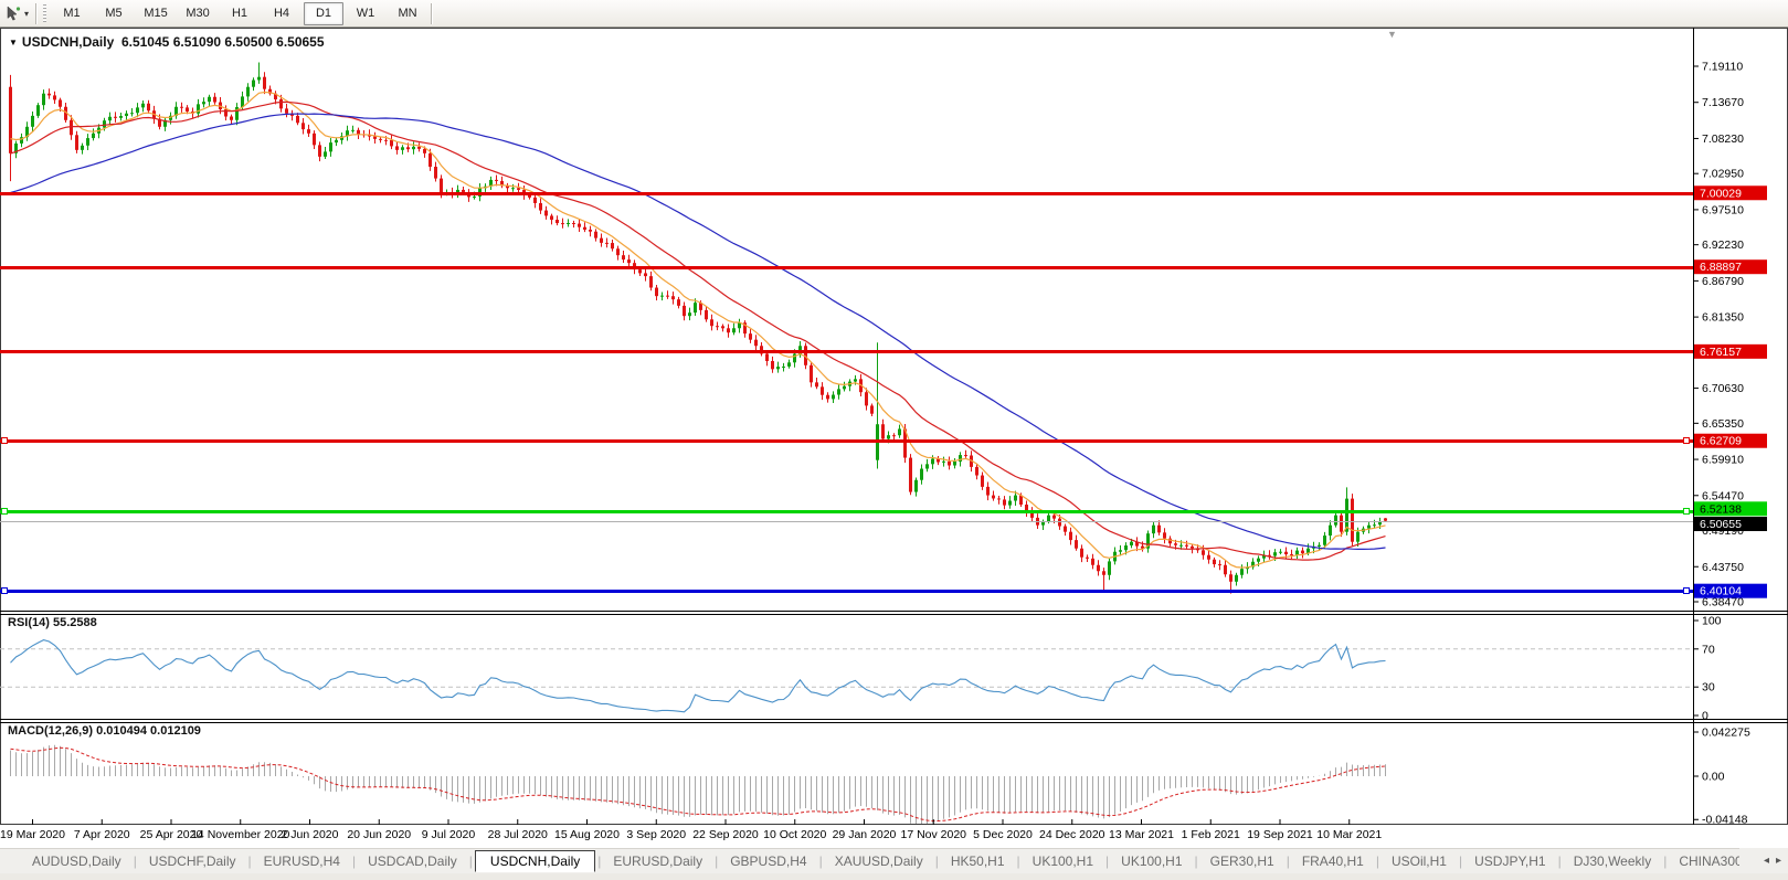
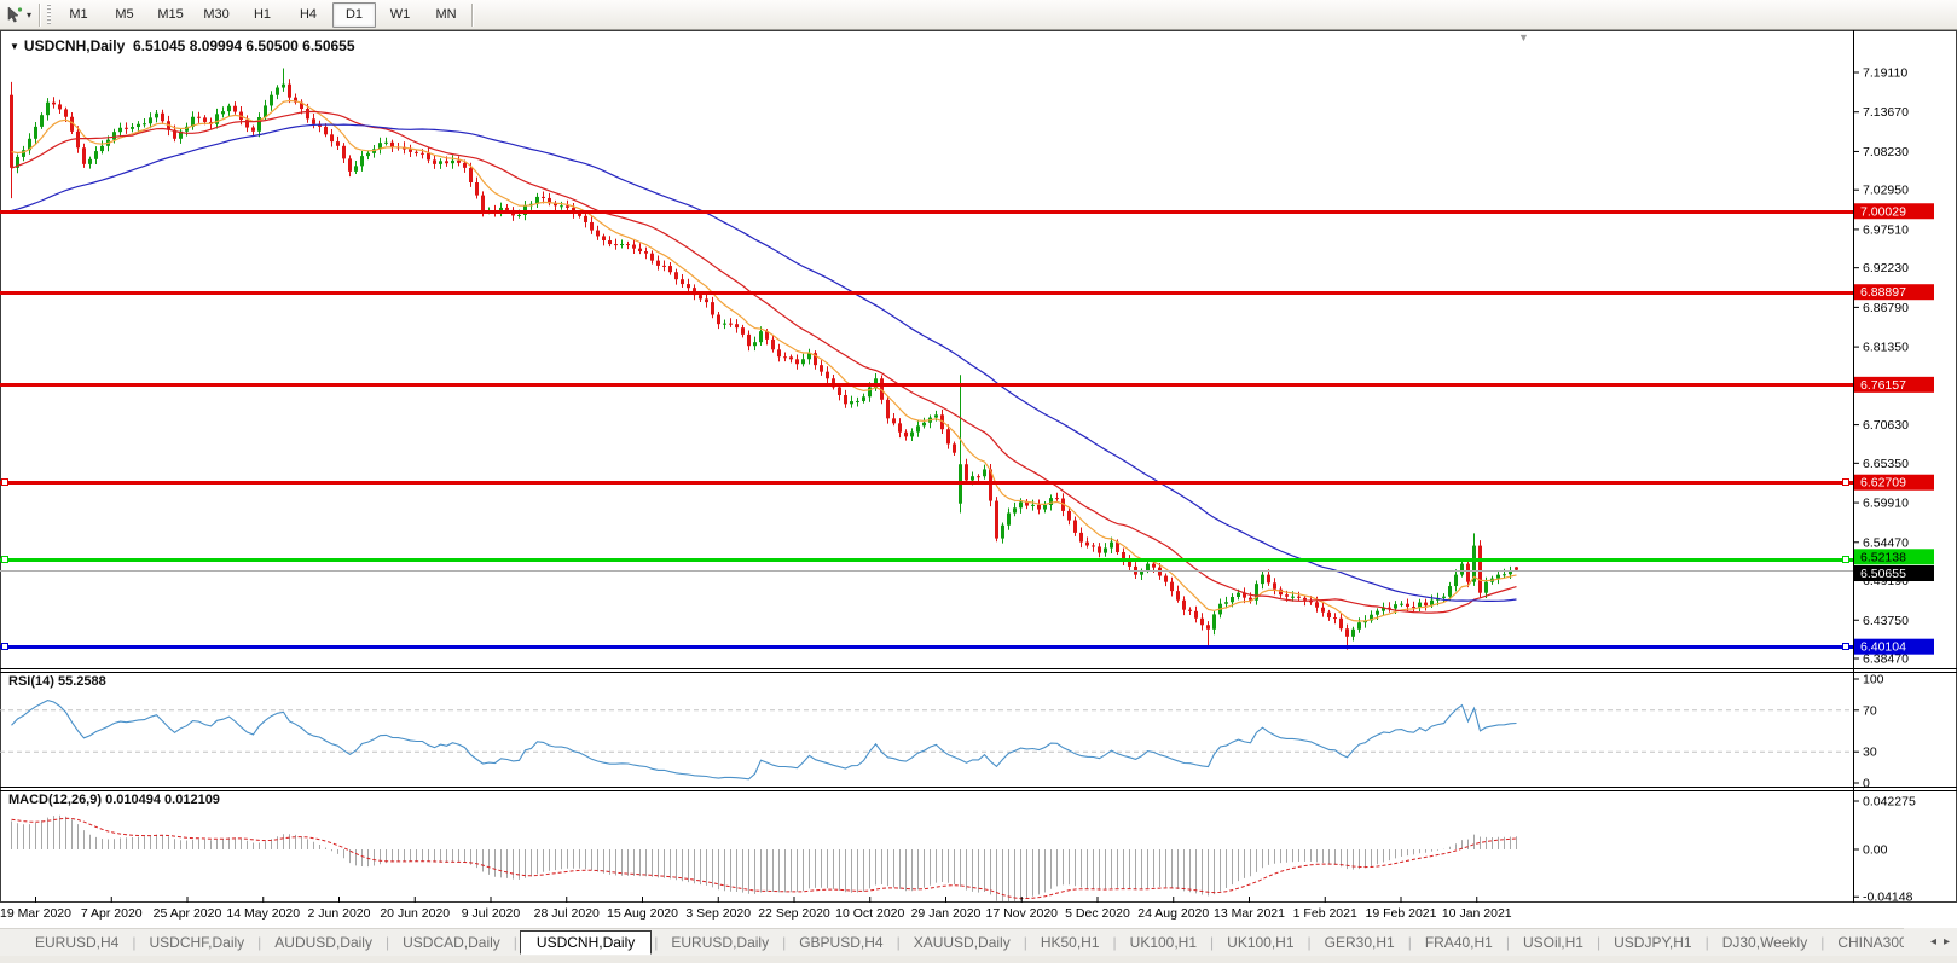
  ▾
  M1
  M5
  M15
  M30
  H1
  H4
  D1
  W1
  MN
  7.19110
  7.13670
  7.08230
  7.02950
  6.97510
  6.92230
  6.86790
  6.81350
  6.70630
  6.65350
  6.59910
  6.54470
  6.49190
  6.43750
  6.38470
  7.00029
  6.88897
  6.76157
  6.62709
  6.52138
  6.40104
  6.50655
  100
  70
  30
  0
  0.042275
  0.00
  -0.04148
- ▼ USDCNH,Daily 6.51045 6.51090 6.50500 6.50655
+ ▼ USDCNH,Daily 6.51045 8.09994 6.50500 6.50655
  RSI(14) 55.2588
  MACD(12,26,9) 0.010494 0.012109
  ▼
  19 Mar 2020
  7 Apr 2020
  25 Apr 2020
- 14 November 2020
+ 14 May 2020
  2 Jun 2020
  20 Jun 2020
  9 Jul 2020
  28 Jul 2020
  15 Aug 2020
  3 Sep 2020
  22 Sep 2020
  10 Oct 2020
  29 Jan 2020
  17 Nov 2020
  5 Dec 2020
- 24 Dec 2020
+ 24 Aug 2020
  13 Mar 2021
  1 Feb 2021
- 19 Sep 2021
+ 19 Feb 2021
- 10 Mar 2021
+ 10 Jan 2021
- AUDUSD,Daily
+ EURUSD,H4
  |
  USDCHF,Daily
  |
- EURUSD,H4
+ AUDUSD,Daily
  |
  USDCAD,Daily
  |
  USDCNH,Daily
  |
  EURUSD,Daily
  |
  GBPUSD,H4
  |
  XAUUSD,Daily
  |
  HK50,H1
  |
  UK100,H1
  |
  UK100,H1
  |
  GER30,H1
  |
  FRA40,H1
  |
  USOil,H1
  |
  USDJPY,H1
  |
  DJ30,Weekly
  |
  ◂
  ▸
